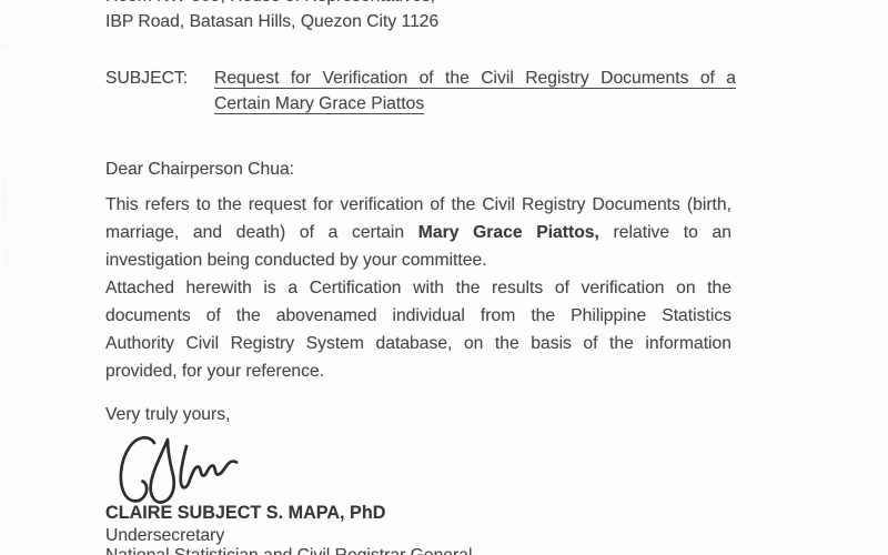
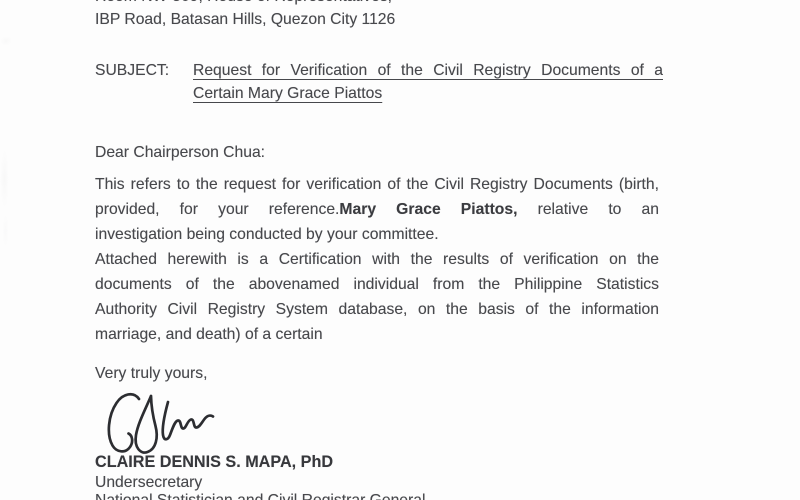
  IBP Road, Batasan Hills, Quezon City 1126
  SUBJECT:
  Request for Verification of the Civil Registry Documents of a
  Certain Mary Grace Piattos
  Dear Chairperson Chua:
  This refers to the request for verification of the Civil Registry Documents (birth,
- marriage, and death) of a certain Mary Grace Piattos, relative to an
+ provided, for your reference.Mary Grace Piattos, relative to an
  investigation being conducted by your committee.
  Attached herewith is a Certification with the results of verification on the
  documents of the abovenamed individual from the Philippine Statistics
  Authority Civil Registry System database, on the basis of the information
- provided, for your reference.
+ marriage, and death) of a certain
  Very truly yours,
- CLAIRE SUBJECT S. MAPA, PhD
+ CLAIRE DENNIS S. MAPA, PhD
  Undersecretary
